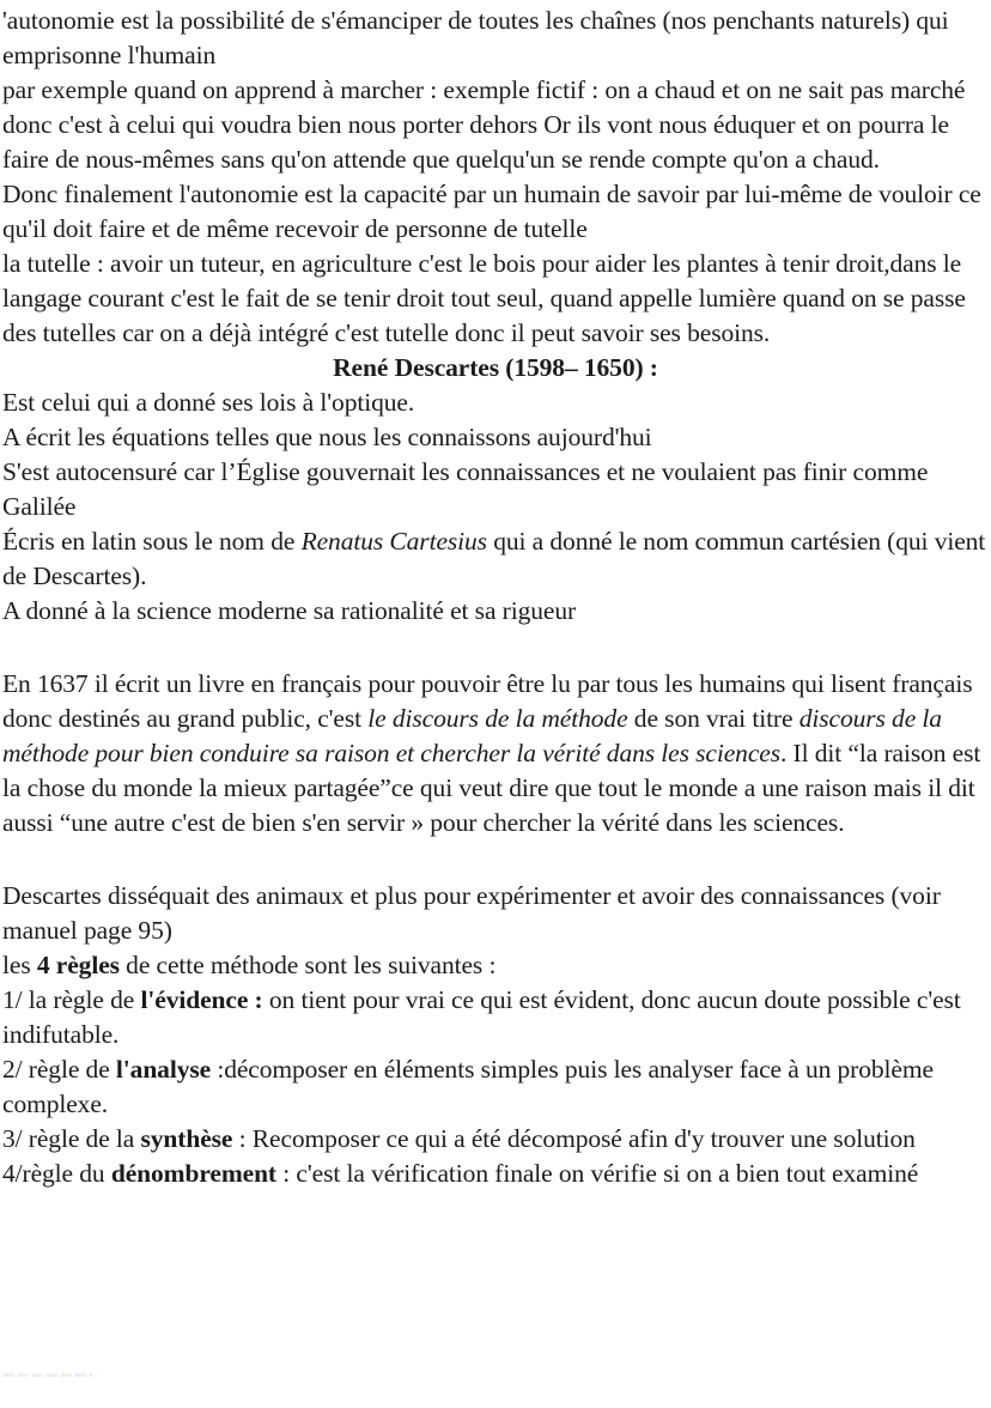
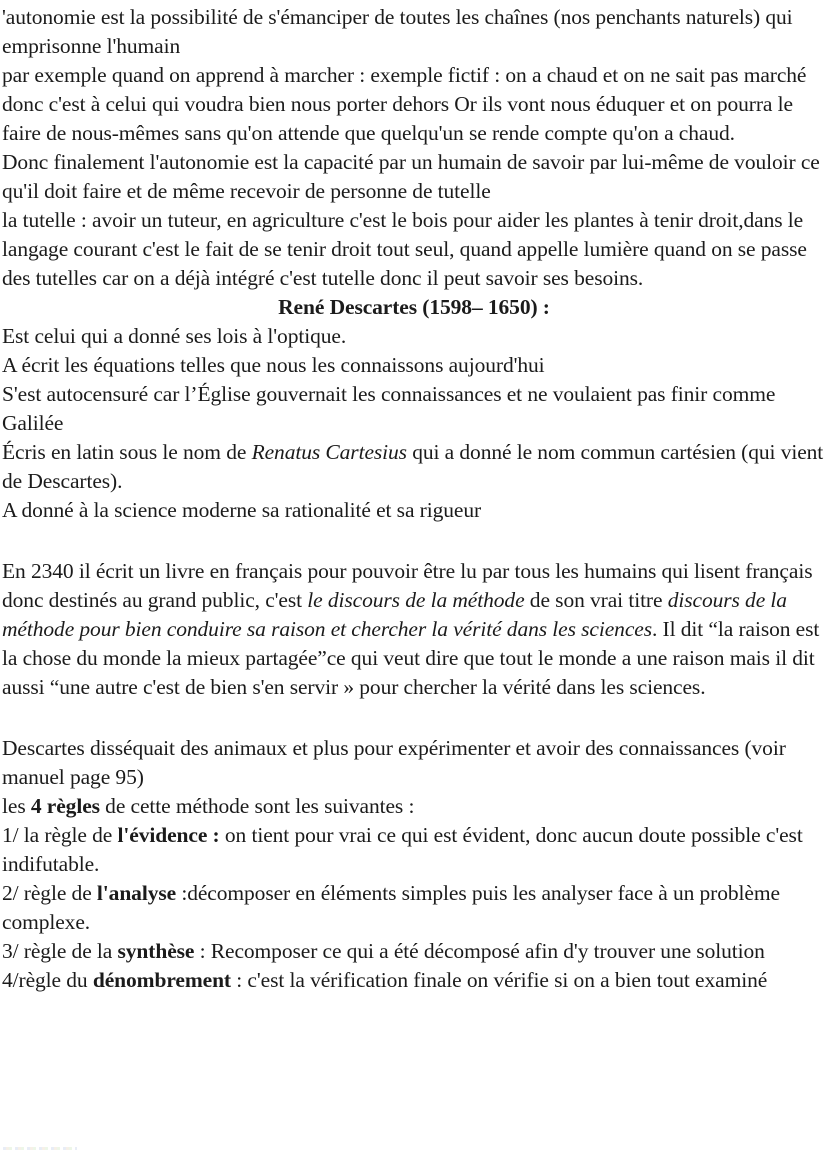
  'autonomie est la possibilité de s'émanciper de toutes les chaînes (nos penchants naturels) qui emprisonne l'humain
  par exemple quand on apprend à marcher : exemple fictif : on a chaud et on ne sait pas marché donc c'est à celui qui voudra bien nous porter dehors Or ils vont nous éduquer et on pourra le faire de nous-mêmes sans qu'on attende que quelqu'un se rende compte qu'on a chaud.
  Donc finalement l'autonomie est la capacité par un humain de savoir par lui-même de vouloir ce qu'il doit faire et de même recevoir de personne de tutelle
  la tutelle : avoir un tuteur, en agriculture c'est le bois pour aider les plantes à tenir droit,dans le langage courant c'est le fait de se tenir droit tout seul, quand appelle lumière quand on se passe des tutelles car on a déjà intégré c'est tutelle donc il peut savoir ses besoins.
  René Descartes (1598– 1650) :
  Est celui qui a donné ses lois à l'optique.
  A écrit les équations telles que nous les connaissons aujourd'hui
  S'est autocensuré car l’Église gouvernait les connaissances et ne voulaient pas finir comme Galilée
  Écris en latin sous le nom de Renatus Cartesius qui a donné le nom commun cartésien (qui vient de Descartes).
  A donné à la science moderne sa rationalité et sa rigueur
- En 1637 il écrit un livre en français pour pouvoir être lu par tous les humains qui lisent français donc destinés au grand public, c'est le discours de la méthode de son vrai titre discours de la méthode pour bien conduire sa raison et chercher la vérité dans les sciences. Il dit “la raison est la chose du monde la mieux partagée”ce qui veut dire que tout le monde a une raison mais il dit aussi “une autre c'est de bien s'en servir » pour chercher la vérité dans les sciences.
+ En 2340 il écrit un livre en français pour pouvoir être lu par tous les humains qui lisent français donc destinés au grand public, c'est le discours de la méthode de son vrai titre discours de la méthode pour bien conduire sa raison et chercher la vérité dans les sciences. Il dit “la raison est la chose du monde la mieux partagée”ce qui veut dire que tout le monde a une raison mais il dit aussi “une autre c'est de bien s'en servir » pour chercher la vérité dans les sciences.
  Descartes disséquait des animaux et plus pour expérimenter et avoir des connaissances (voir manuel page 95)
  les 4 règles de cette méthode sont les suivantes :
  1/ la règle de l'évidence : on tient pour vrai ce qui est évident, donc aucun doute possible c'est indifutable.
  2/ règle de l'analyse :décomposer en éléments simples puis les analyser face à un problème complexe.
  3/ règle de la synthèse : Recomposer ce qui a été décomposé afin d'y trouver une solution
  4/règle du dénombrement : c'est la vérification finale on vérifie si on a bien tout examiné
